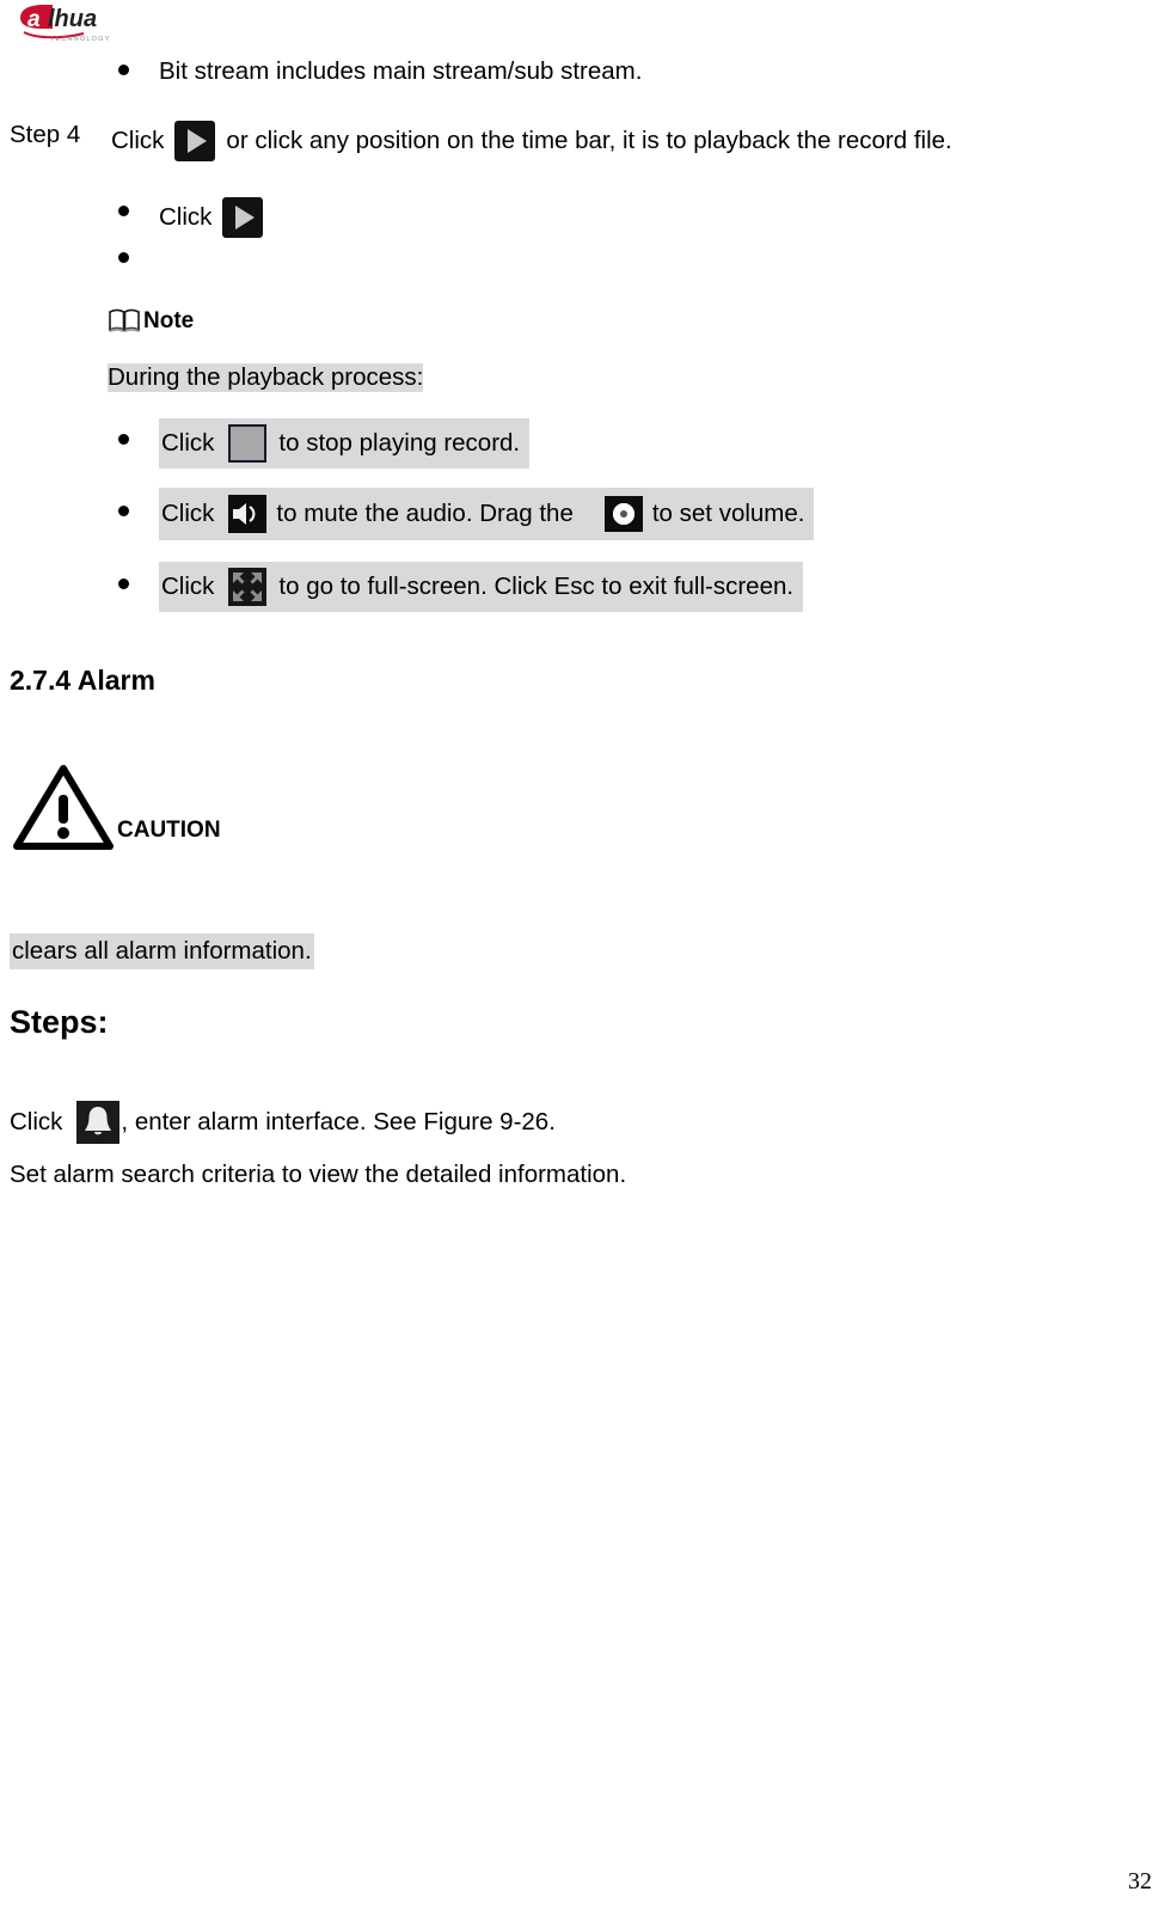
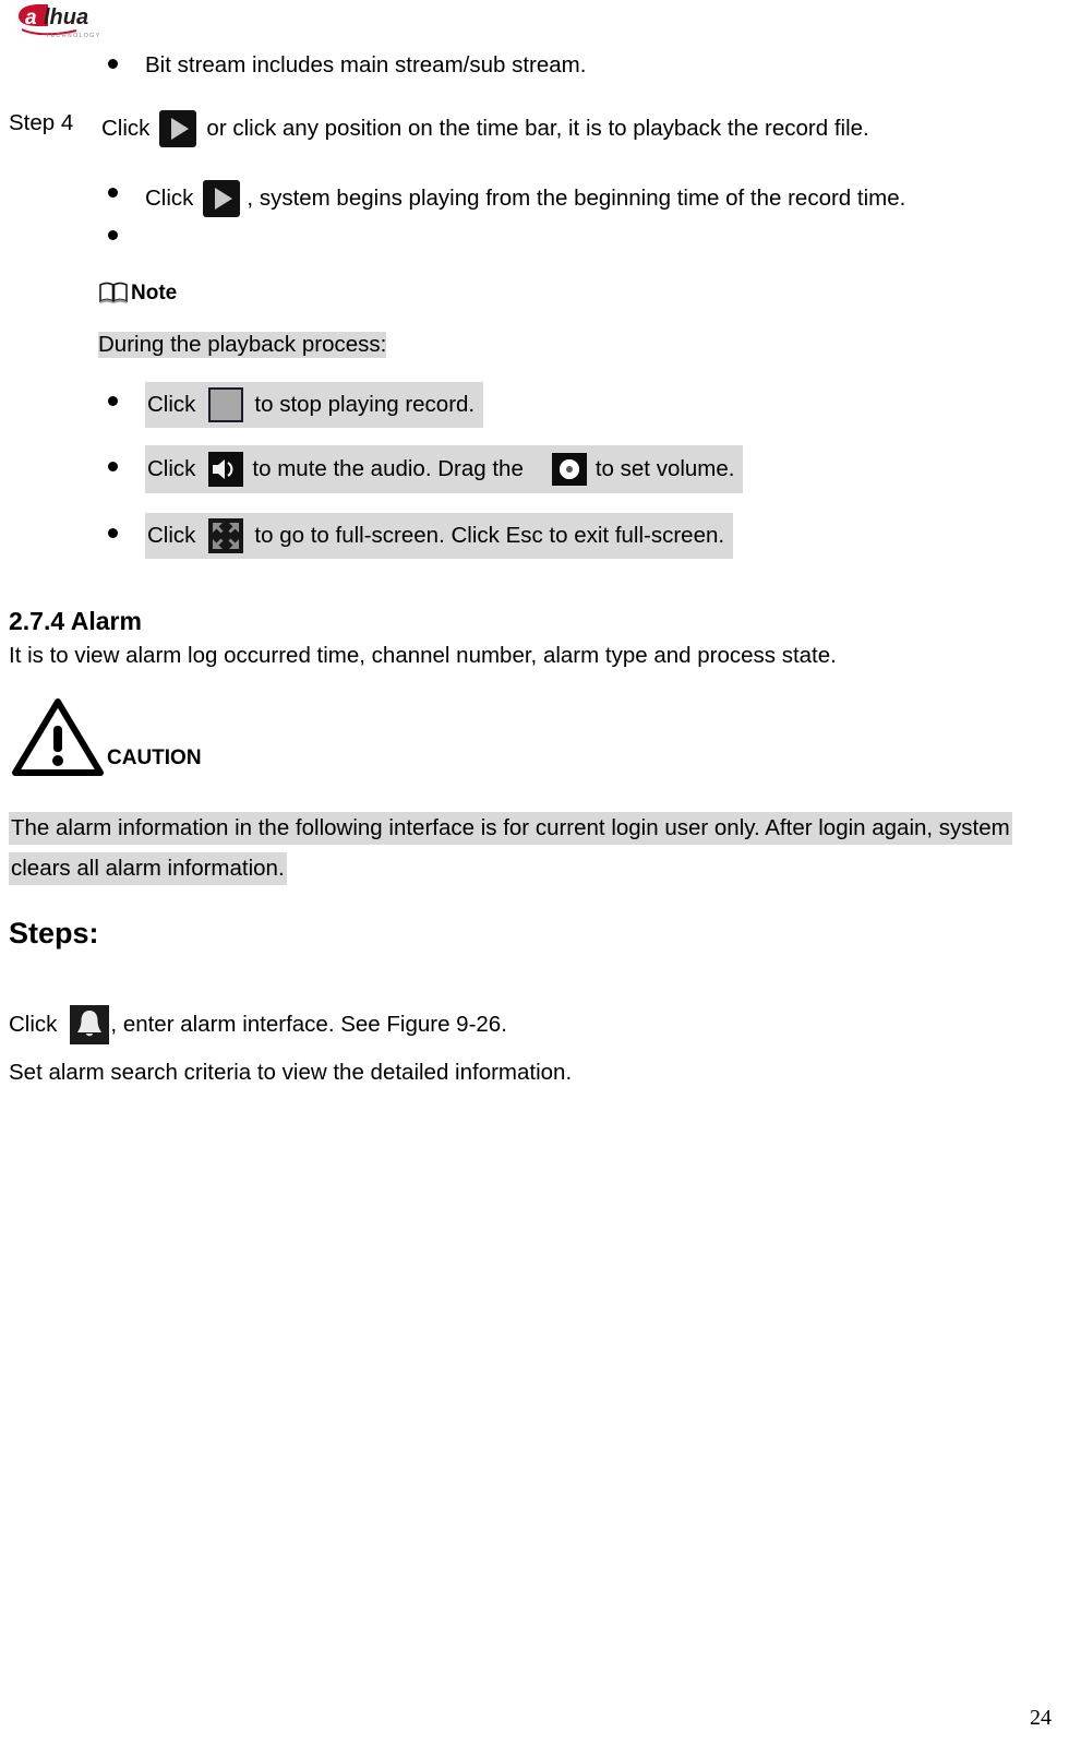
  a
  lhua
  Bit stream includes main stream/sub stream.
  Step 4
  Click
  or click any position on the time bar, it is to playback the record file.
  Click
+ , system begins playing from the beginning time of the record time.
  Note
  During the playback process:
  Click
  to stop playing record.
  Click
  to mute the audio. Drag the
  to set volume.
  Click
  to go to full-screen. Click Esc to exit full-screen.
  2.7.4 Alarm
+ It is to view alarm log occurred time, channel number, alarm type and process state.
  CAUTION
+ The alarm information in the following interface is for current login user only. After login again, system
  clears all alarm information.
  Steps:
  Click
  , enter alarm interface. See Figure 9-26.
  Set alarm search criteria to view the detailed information.
- 32
+ 24
